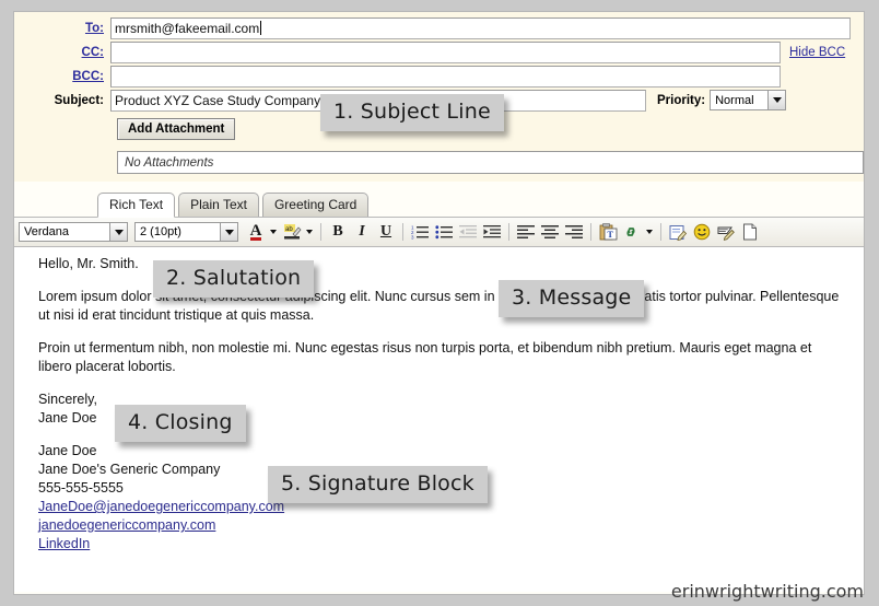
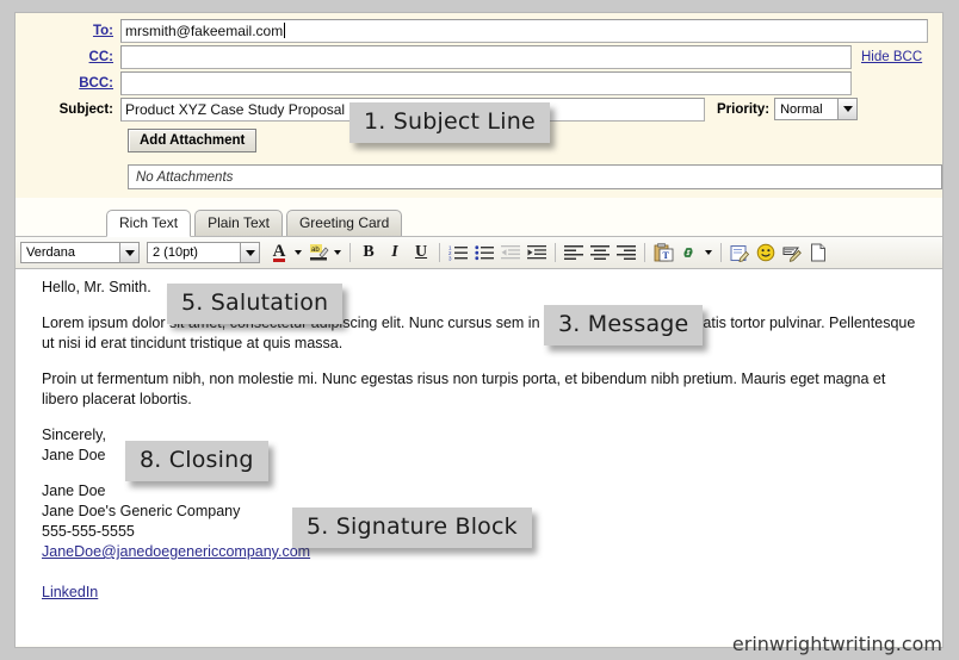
  To:
  mrsmith@fakeemail.com
  CC:
  Hide BCC
  BCC:
  Subject:
- Product XYZ Case Study Company
+ Product XYZ Case Study Proposal
  Priority:
  Normal
  Add Attachment
  No Attachments
  Rich Text
  Plain Text
  Greeting Card
  Verdana
  2 (10pt)
  A
  B
  I
  U
  T
  Hello, Mr. Smith.
  Lorem ipsum dolorscing elit. Nunc cursus sem inatis tortor pulvinar. Pellentesque ut nisi id erat tincidunt tristique at quis massa.
  Proin ut fermentum nibh, non molestie mi. Nunc egestas risus non turpis porta, et bibendum nibh pretium. Mauris eget magna et libero placerat lobortis.
  Sincerely,
  Jane Doe
  Jane Doe
  Jane Doe's Generic Company
  555-555-5555
  JaneDoe@janedoegenericcompany.com
- janedoegenericcompany.com
  LinkedIn
  1. Subject Line
- 2. Salutation
+ 5. Salutation
  3. Message
- 4. Closing
+ 8. Closing
  5. Signature Block
  erinwrightwriting.com
